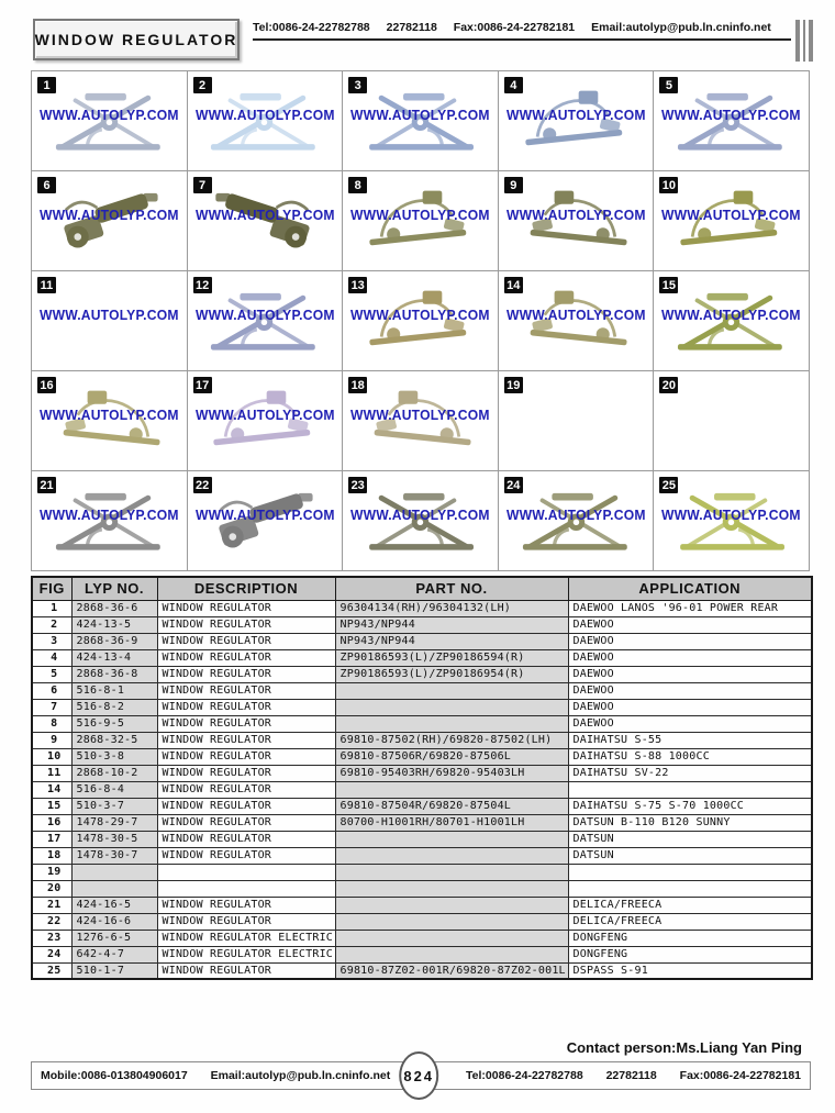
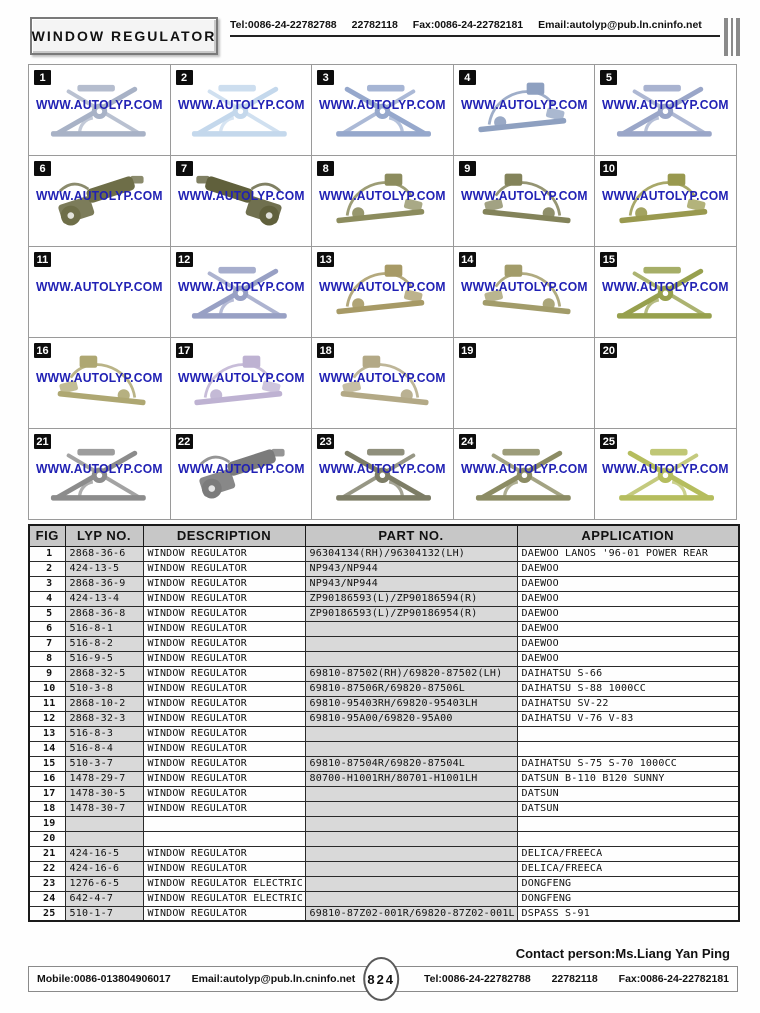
  WINDOW REGULATOR
  Tel:0086-24-22782788
  22782118
  Fax:0086-24-22782181
  Email:autolyp@pub.ln.cninfo.net
  1
  WWW.AUTOLYP.COM
  2
  WWW.AUTOLYP.COM
  3
  WWW.AUTOLYP.COM
  4
  WWW.AUTOLYP.COM
  5
  WWW.AUTOLYP.COM
  6
  WWW.AUTOLYP.COM
  7
  WWW.AUTOLYP.COM
  8
  WWW.AUTOLYP.COM
  9
  WWW.AUTOLYP.COM
  10
  WWW.AUTOLYP.COM
  11
  WWW.AUTOLYP.COM
  12
  WWW.AUTOLYP.COM
  13
  WWW.AUTOLYP.COM
  14
  WWW.AUTOLYP.COM
  15
  WWW.AUTOLYP.COM
  16
  WWW.AUTOLYP.COM
  17
  WWW.AUTOLYP.COM
  18
  WWW.AUTOLYP.COM
  19
  20
  21
  WWW.AUTOLYP.COM
  22
  WWW.AUTOLYP.COM
  23
  WWW.AUTOLYP.COM
  24
  WWW.AUTOLYP.COM
  25
  WWW.AUTOLYP.COM
  FIG	LYP NO.	DESCRIPTION	PART NO.	APPLICATION
  1	2868-36-6	WINDOW REGULATOR	96304134(RH)/96304132(LH)	DAEWOO LANOS '96-01 POWER REAR
  2	424-13-5	WINDOW REGULATOR	NP943/NP944	DAEWOO
  3	2868-36-9	WINDOW REGULATOR	NP943/NP944	DAEWOO
  4	424-13-4	WINDOW REGULATOR	ZP90186593(L)/ZP90186594(R)	DAEWOO
  5	2868-36-8	WINDOW REGULATOR	ZP90186593(L)/ZP90186954(R)	DAEWOO
  6	516-8-1	WINDOW REGULATOR		DAEWOO
  7	516-8-2	WINDOW REGULATOR		DAEWOO
  8	516-9-5	WINDOW REGULATOR		DAEWOO
- 9	2868-32-5	WINDOW REGULATOR	69810-87502(RH)/69820-87502(LH)	DAIHATSU S-55
+ 9	2868-32-5	WINDOW REGULATOR	69810-87502(RH)/69820-87502(LH)	DAIHATSU S-66
  10	510-3-8	WINDOW REGULATOR	69810-87506R/69820-87506L	DAIHATSU S-88 1000CC
  11	2868-10-2	WINDOW REGULATOR	69810-95403RH/69820-95403LH	DAIHATSU SV-22
+ 12	2868-32-3	WINDOW REGULATOR	69810-95A00/69820-95A00	DAIHATSU V-76 V-83
+ 13	516-8-3	WINDOW REGULATOR
  14	516-8-4	WINDOW REGULATOR
  15	510-3-7	WINDOW REGULATOR	69810-87504R/69820-87504L	DAIHATSU S-75 S-70 1000CC
  16	1478-29-7	WINDOW REGULATOR	80700-H1001RH/80701-H1001LH	DATSUN B-110 B120 SUNNY
  17	1478-30-5	WINDOW REGULATOR		DATSUN
  18	1478-30-7	WINDOW REGULATOR		DATSUN
  19
  20
  21	424-16-5	WINDOW REGULATOR		DELICA/FREECA
  22	424-16-6	WINDOW REGULATOR		DELICA/FREECA
  23	1276-6-5	WINDOW REGULATOR ELECTRIC		DONGFENG
  24	642-4-7	WINDOW REGULATOR ELECTRIC		DONGFENG
  25	510-1-7	WINDOW REGULATOR	69810-87Z02-001R/69820-87Z02-001L	DSPASS S-91
  Contact person:Ms.Liang Yan Ping
  Mobile:0086-013804906017 Email:autolyp@pub.ln.cninfo.net
  824
  Tel:0086-24-22782788 22782118 Fax:0086-24-22782181
